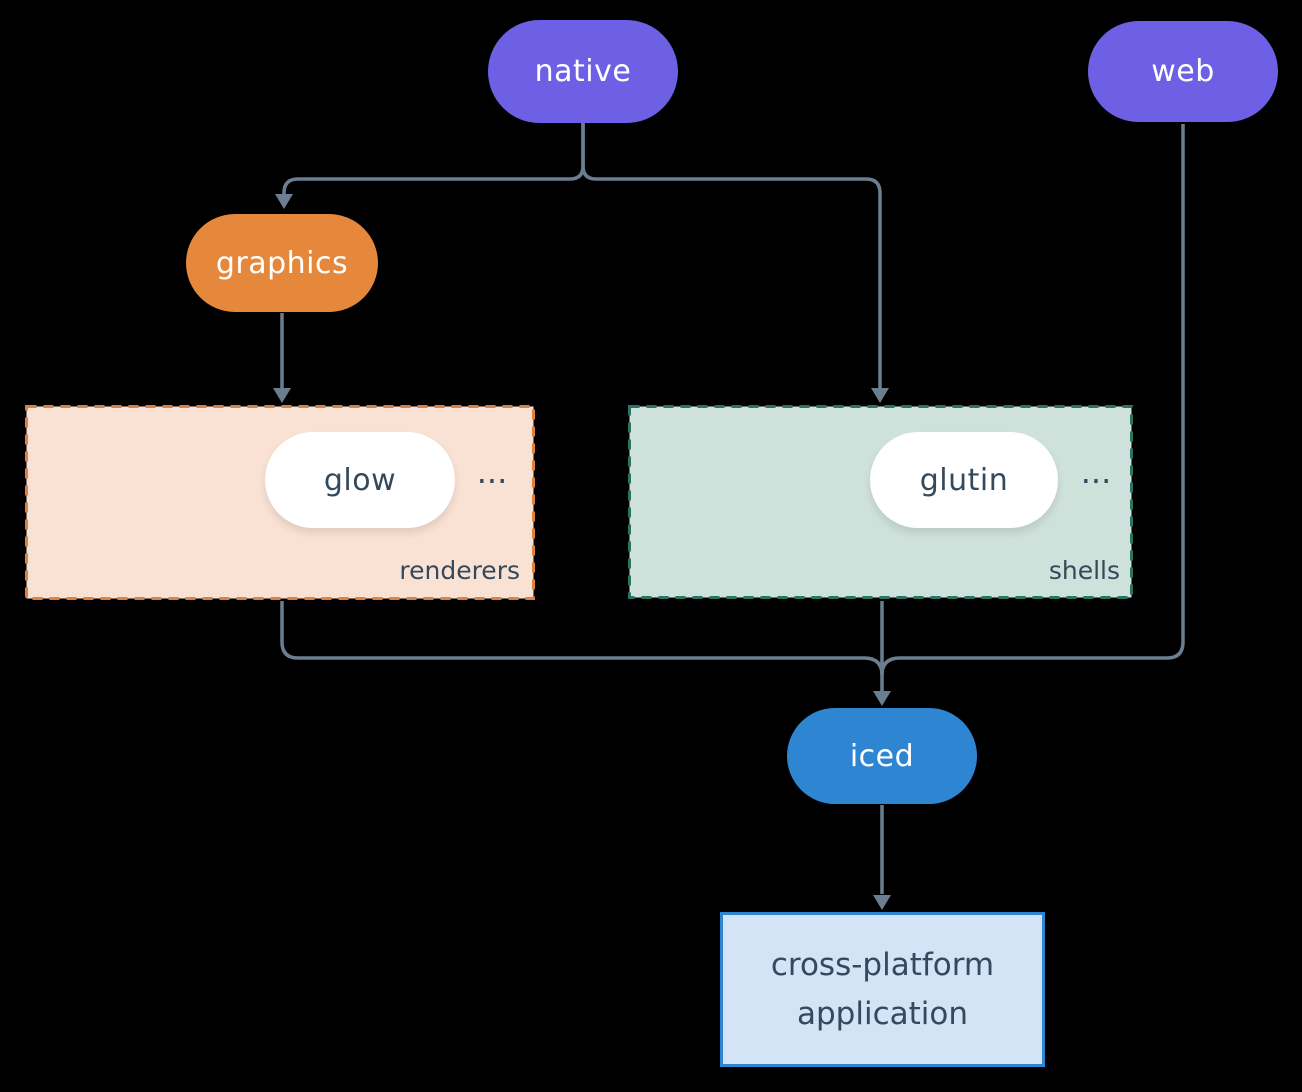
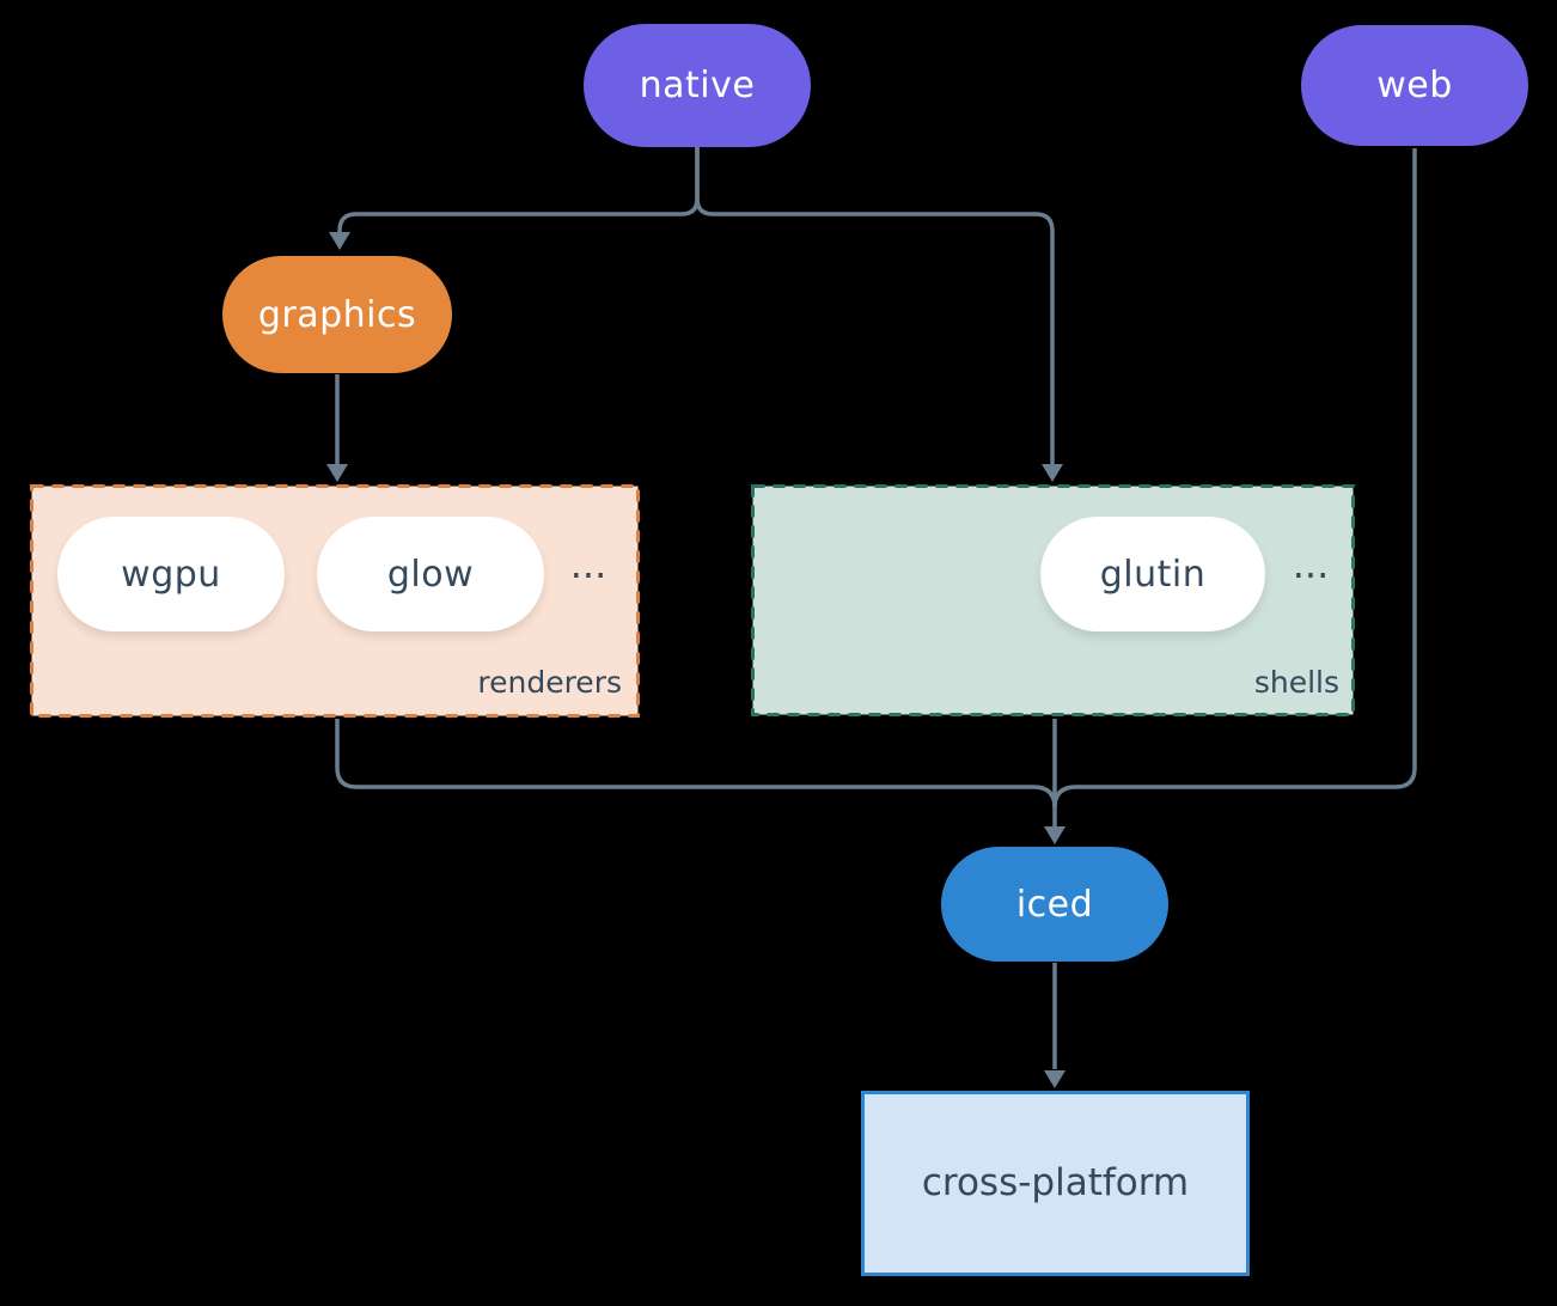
  native
  web
  graphics
+ wgpu
  glow
  ...
  renderers
  glutin
  ...
  shells
  iced
  cross-platform
- application
